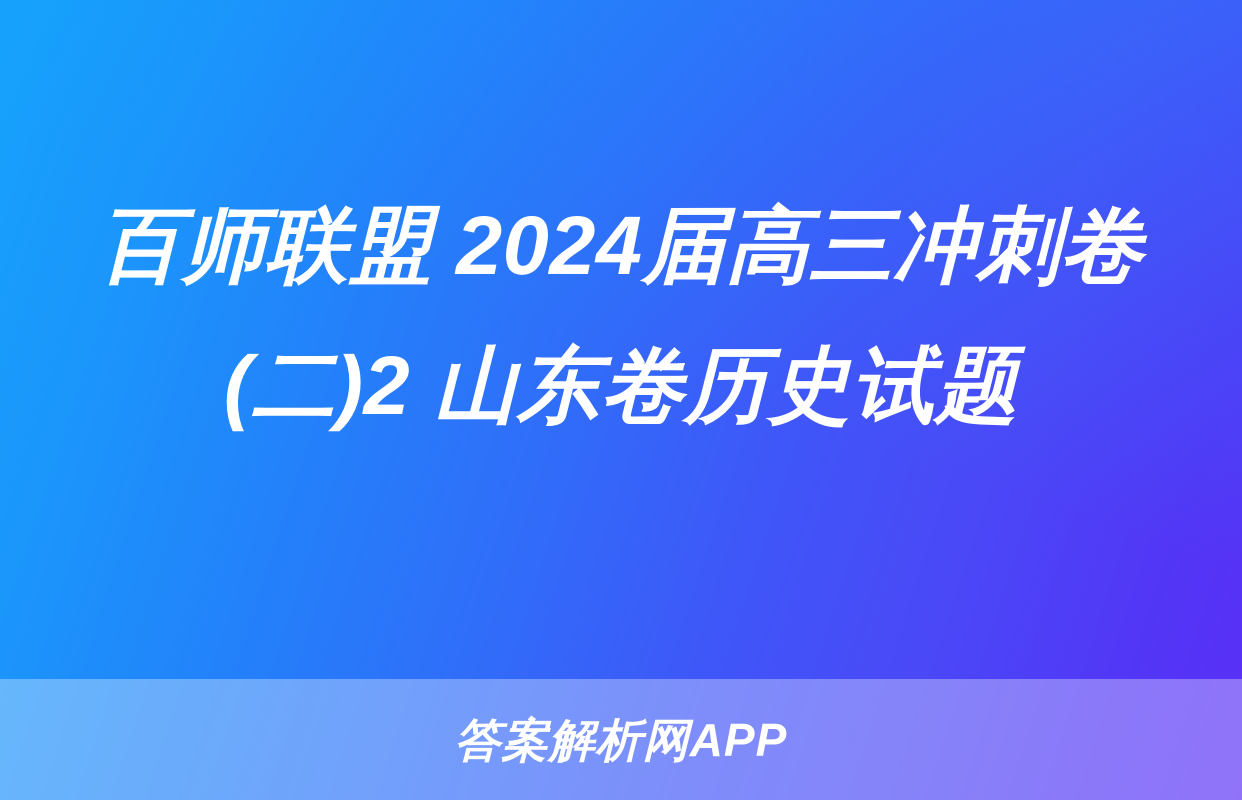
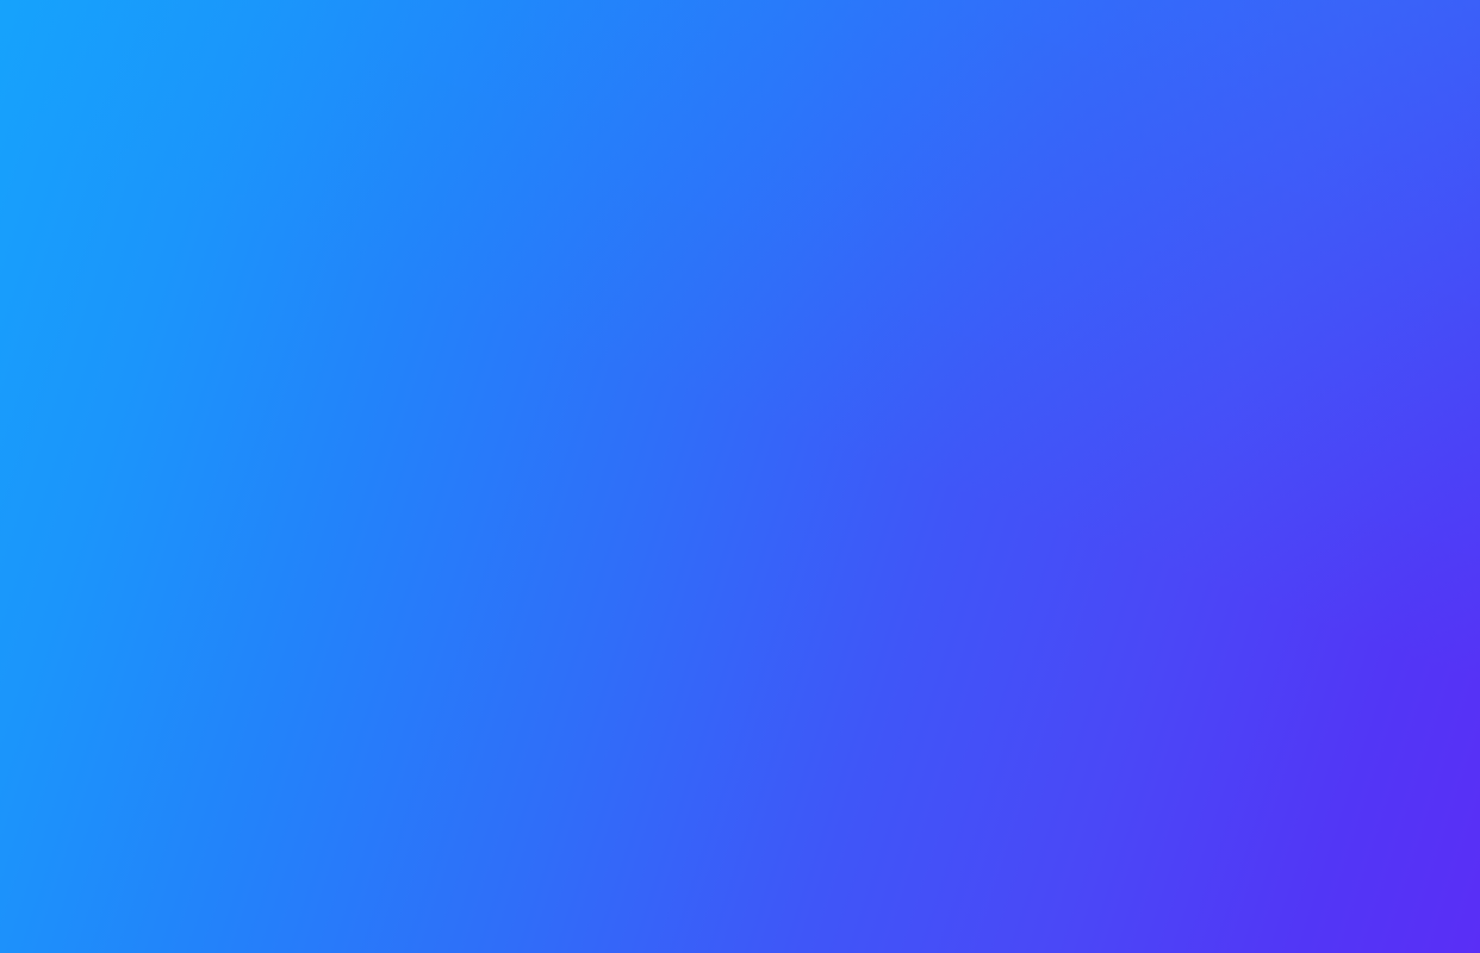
- 百师联盟 2024届高三冲刺卷(二)2 山东卷历史试题
- 答案解析网APP
